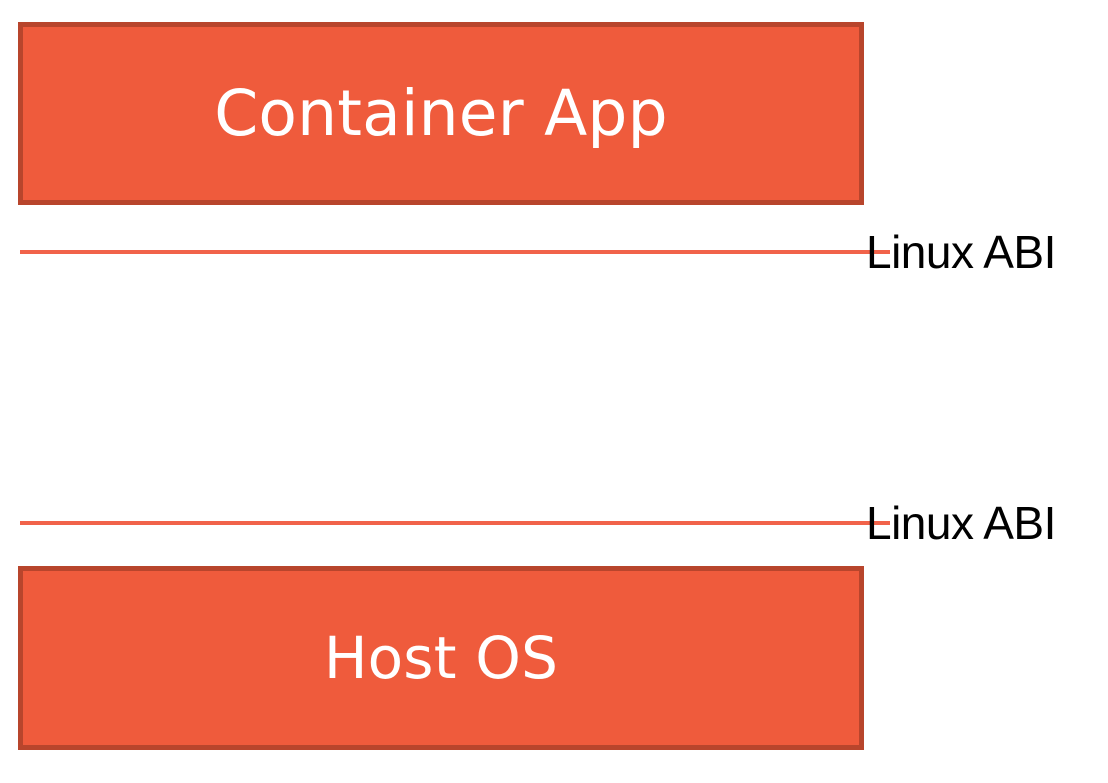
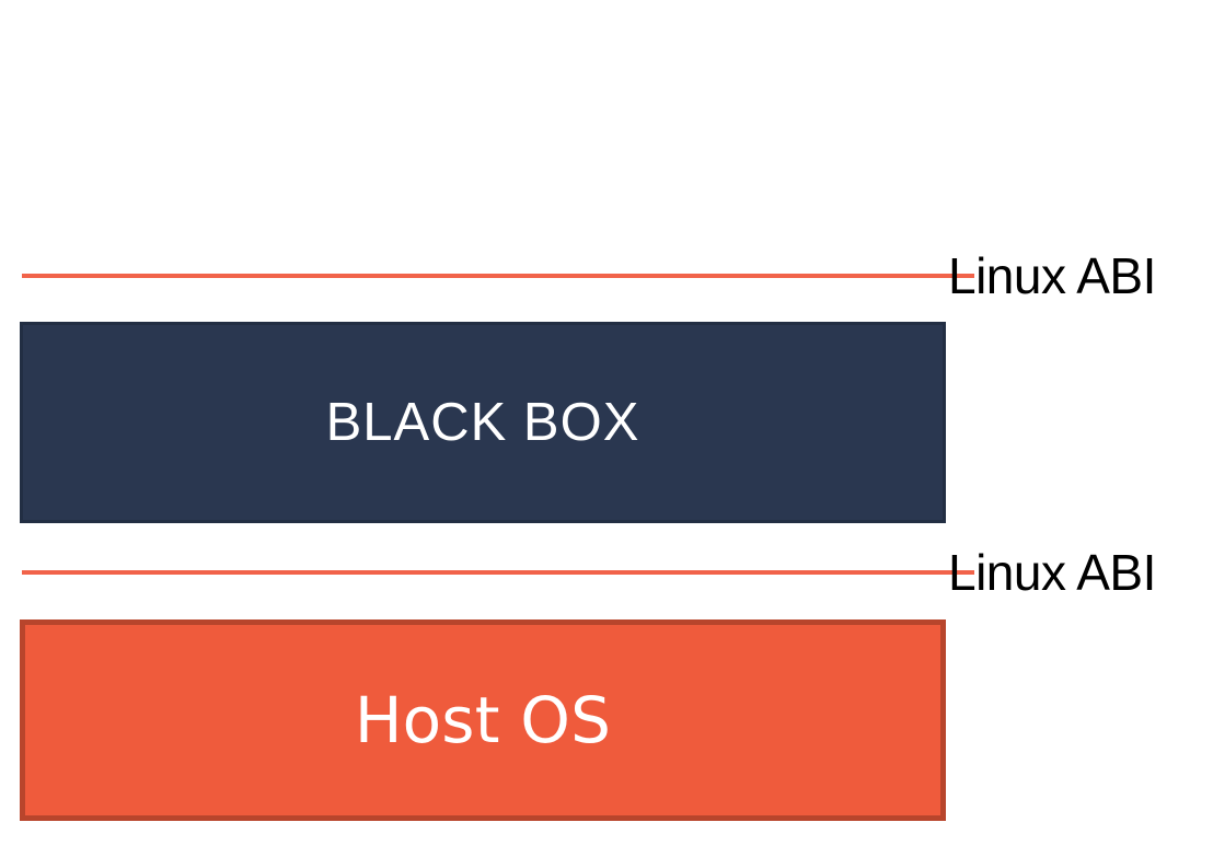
- Container App
  Linux ABI
+ BLACK BOX
  Linux ABI
  Host OS
